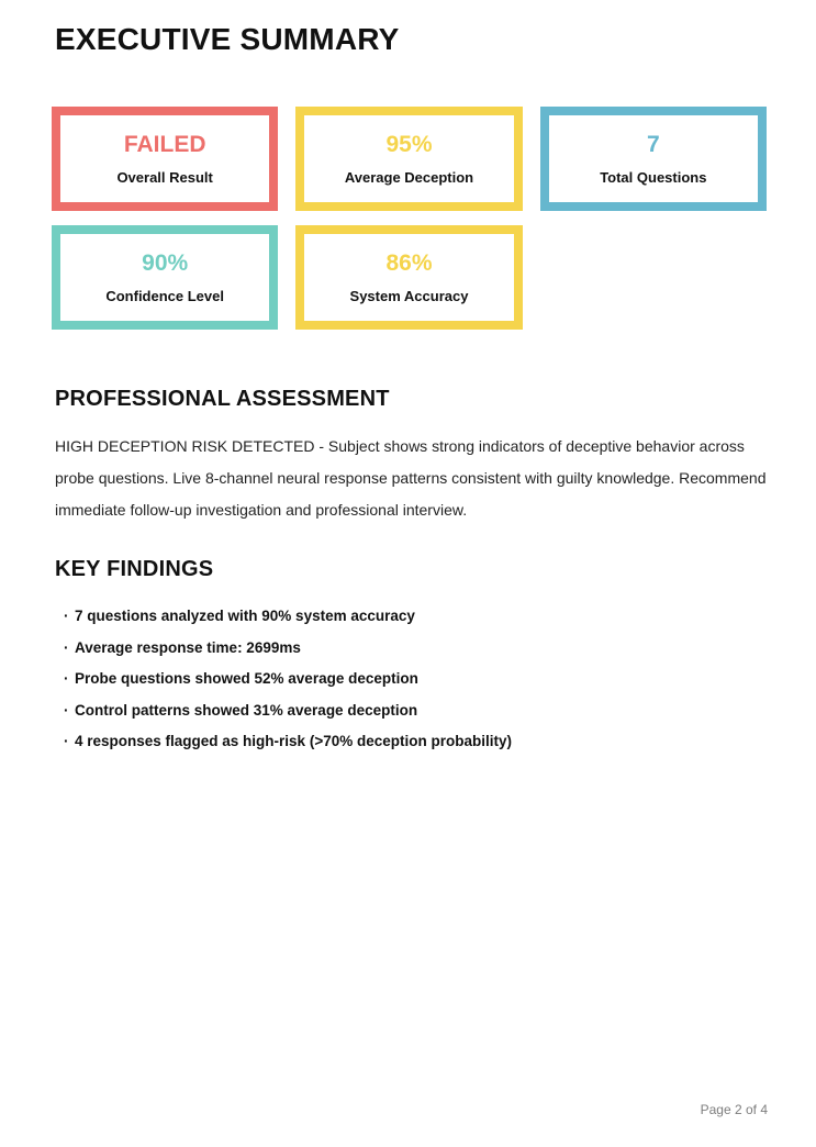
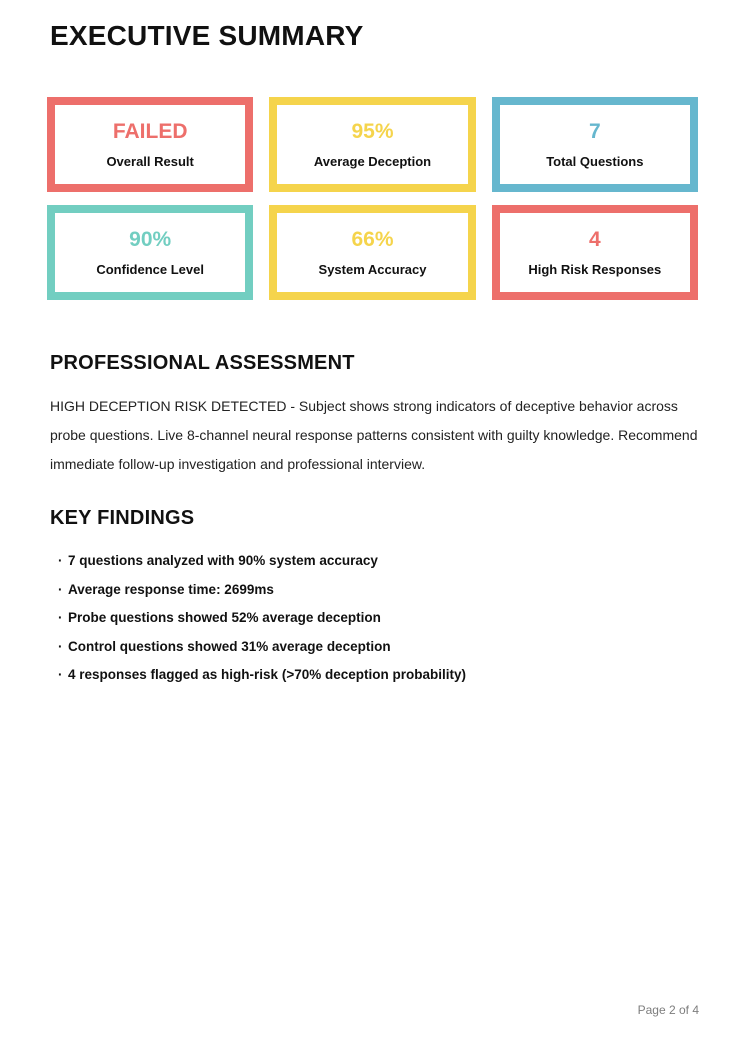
  EXECUTIVE SUMMARY
  FAILED
  Overall Result
  95%
  Average Deception
  7
  Total Questions
  90%
  Confidence Level
- 86%
+ 66%
  System Accuracy
+ 4
+ High Risk Responses
  PROFESSIONAL ASSESSMENT
  HIGH DECEPTION RISK DETECTED - Subject shows strong indicators of deceptive behavior across probe questions. Live 8-channel neural response patterns consistent with guilty knowledge. Recommend immediate follow-up investigation and professional interview.
  KEY FINDINGS
  7 questions analyzed with 90% system accuracy
  Average response time: 2699ms
  Probe questions showed 52% average deception
- Control patterns showed 31% average deception
+ Control questions showed 31% average deception
  4 responses flagged as high-risk (>70% deception probability)
  Page 2 of 4
